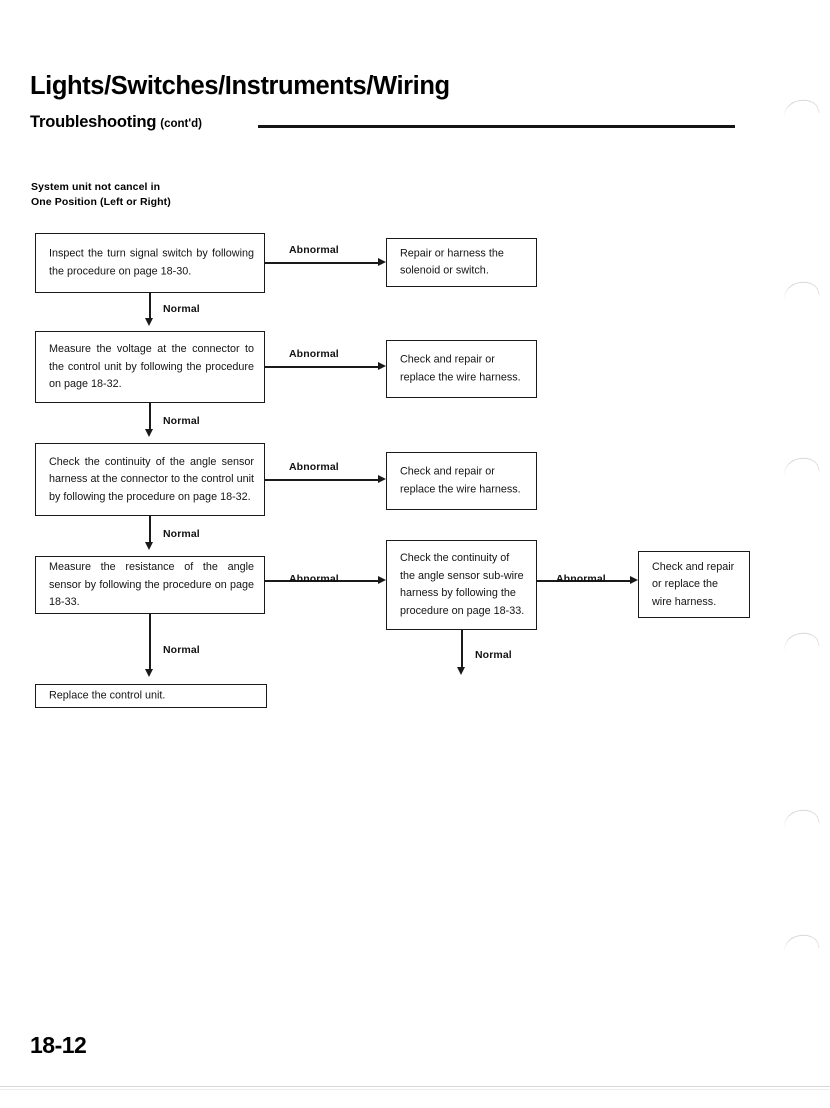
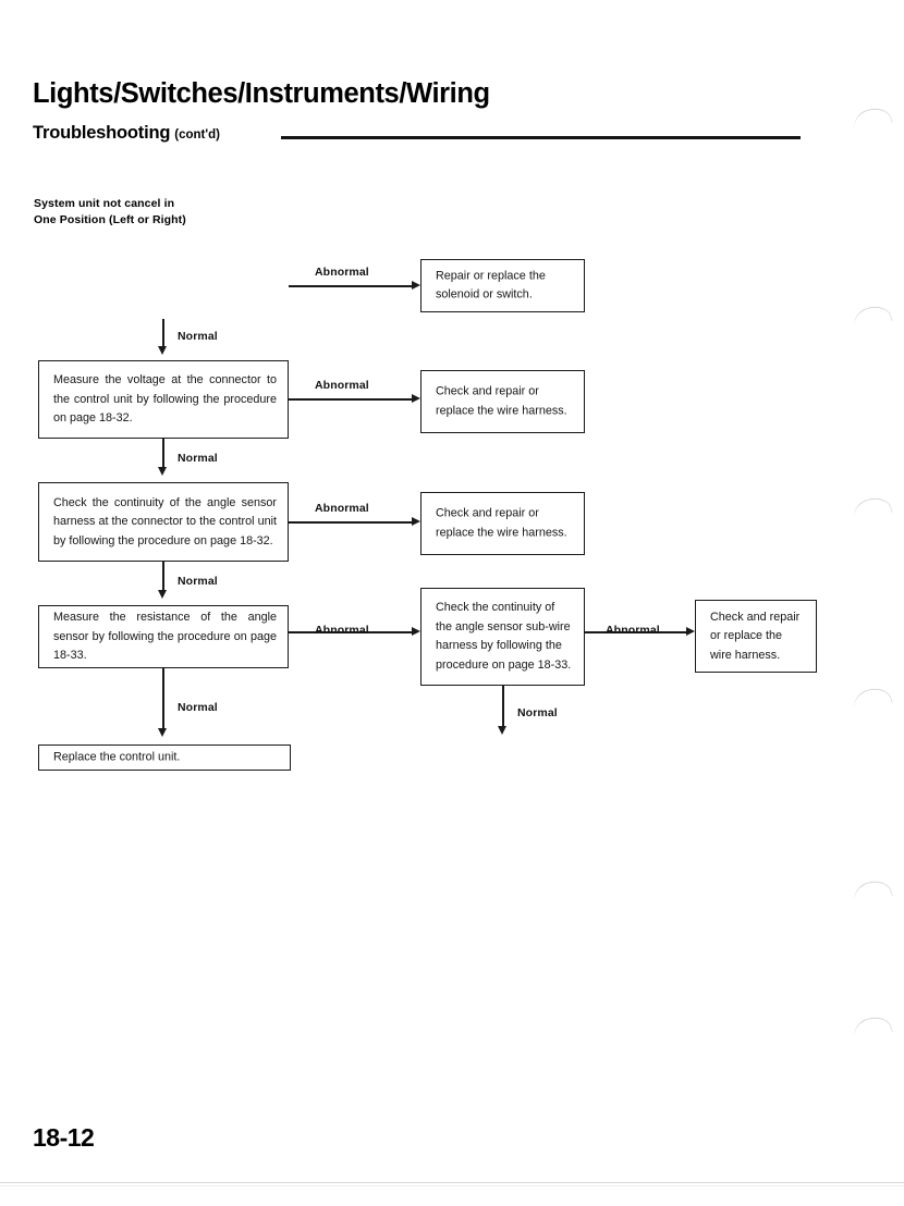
  Lights/Switches/Instruments/Wiring
  Troubleshooting (cont'd)
  System unit not cancel in
  One Position (Left or Right)
- Inspect the turn signal switch by following the procedure on page 18-30.
  Abnormal
- Repair or harness the solenoid or switch.
+ Repair or replace the solenoid or switch.
  Normal
  Measure the voltage at the connector to the control unit by following the procedure on page 18-32.
  Abnormal
  Check and repair or replace the wire harness.
  Normal
  Check the continuity of the angle sensor harness at the connector to the control unit by following the procedure on page 18-32.
  Abnormal
  Check and repair or replace the wire harness.
  Normal
  Measure the resistance of the angle sensor by following the procedure on page 18-33.
  Abnormal
  Check the continuity of the angle sensor sub-wire harness by following the procedure on page 18-33.
  Abnormal
  Check and repair or replace the wire harness.
  Normal
  Replace the control unit.
  Normal
  18-12
